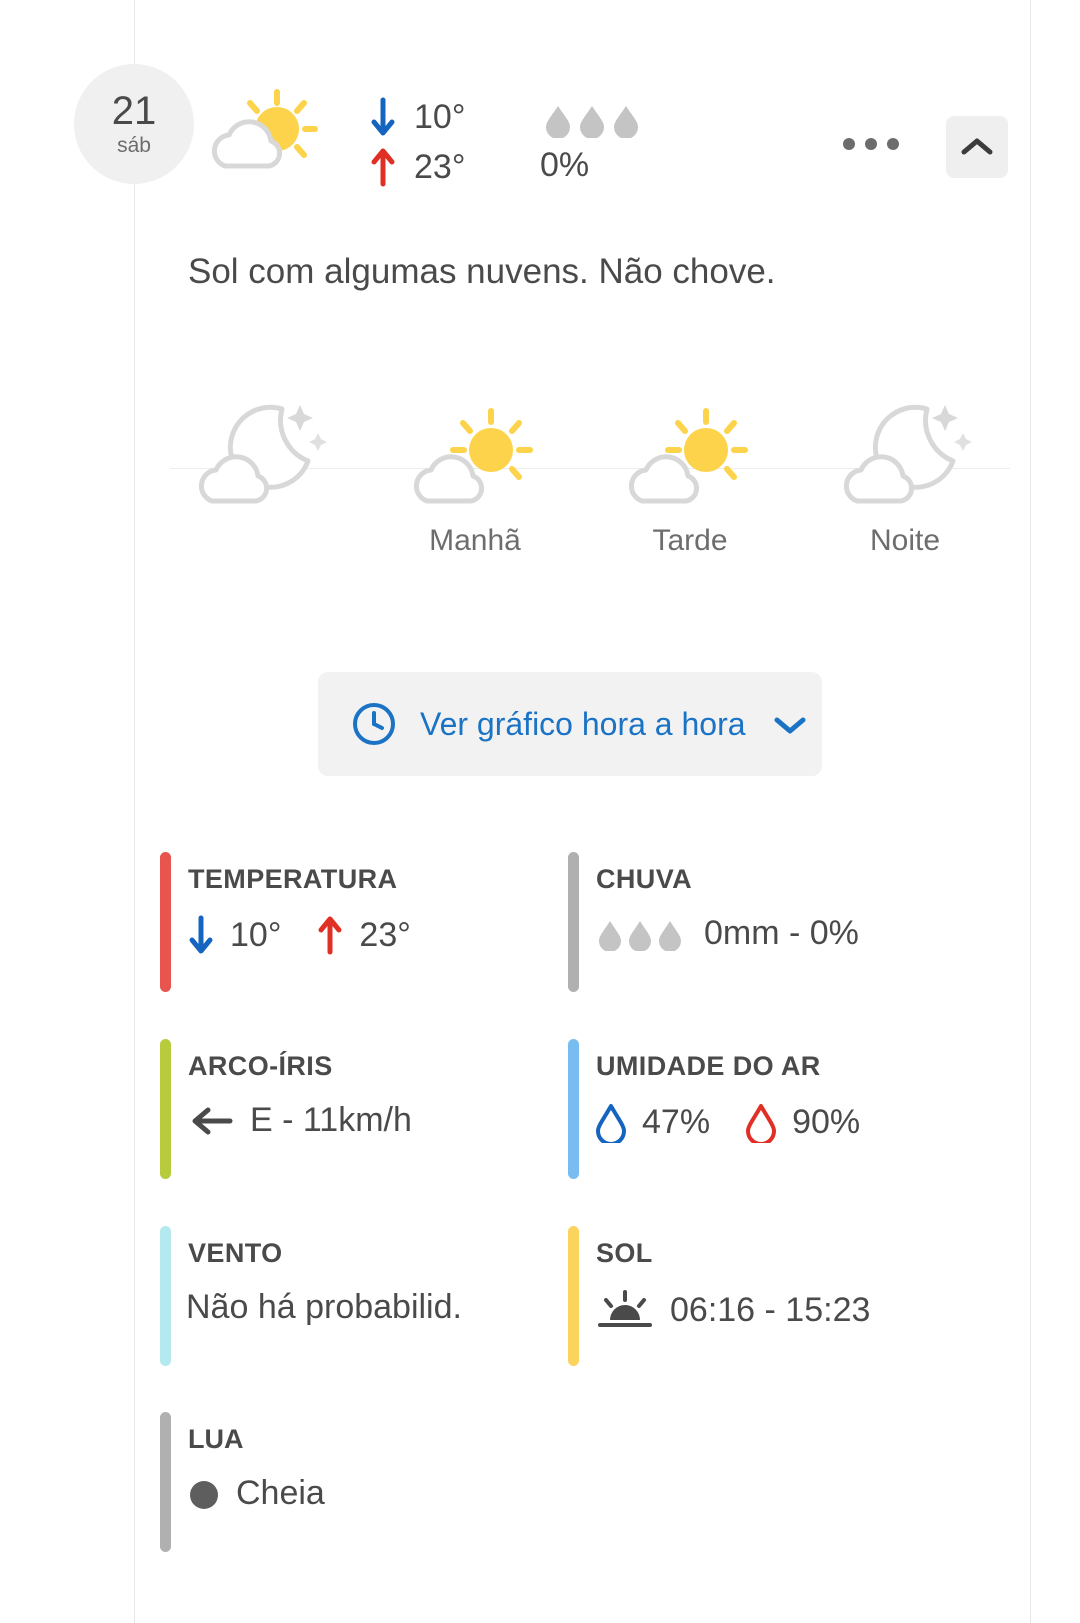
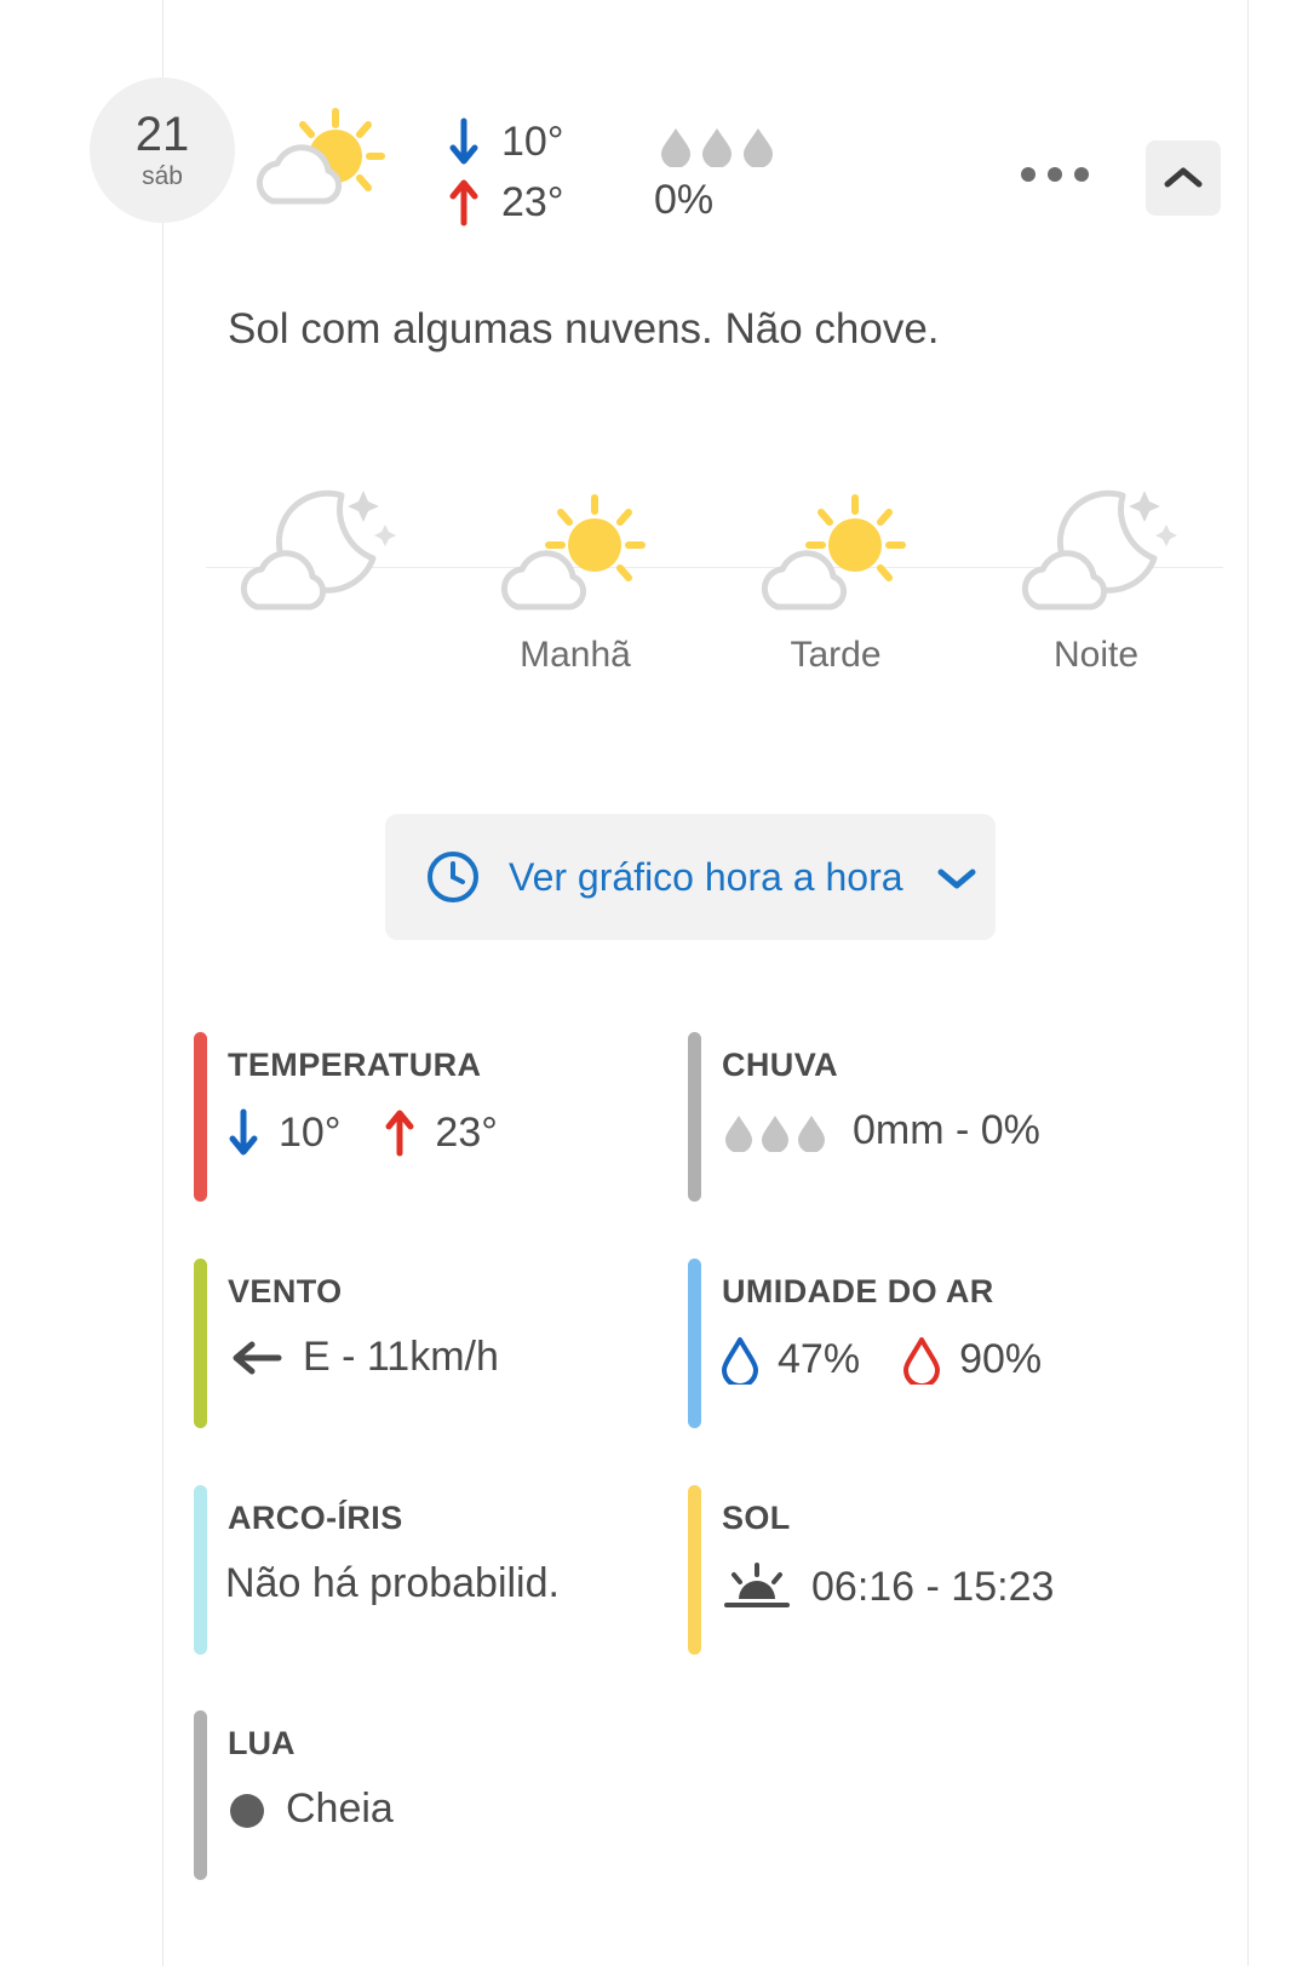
  21
  sáb
  10°
  23°
  0%
  Sol com algumas nuvens. Não chove.
  Manhã
  Tarde
  Noite
  Ver gráfico hora a hora
  TEMPERATURA
  10°
  23°
  CHUVA
  0mm - 0%
- ARCO-ÍRIS
+ VENTO
  E - 11km/h
  UMIDADE DO AR
  47%
  90%
- VENTO
+ ARCO-ÍRIS
  Não há probabilid.
  SOL
  06:16 - 15:23
  LUA
  Cheia
